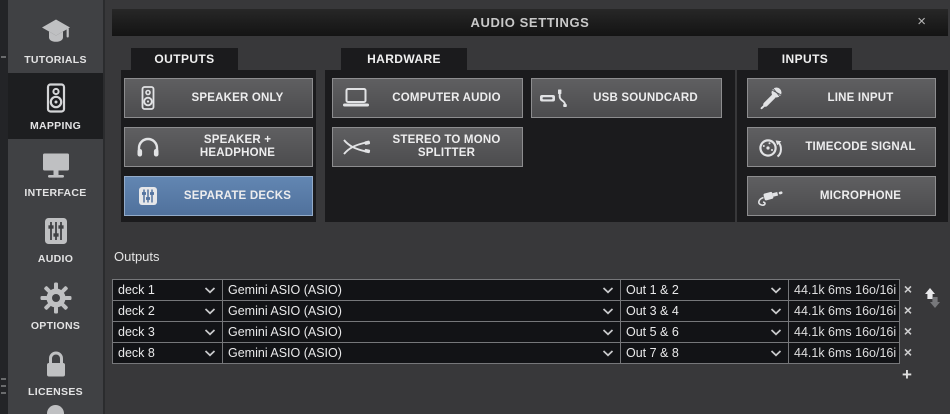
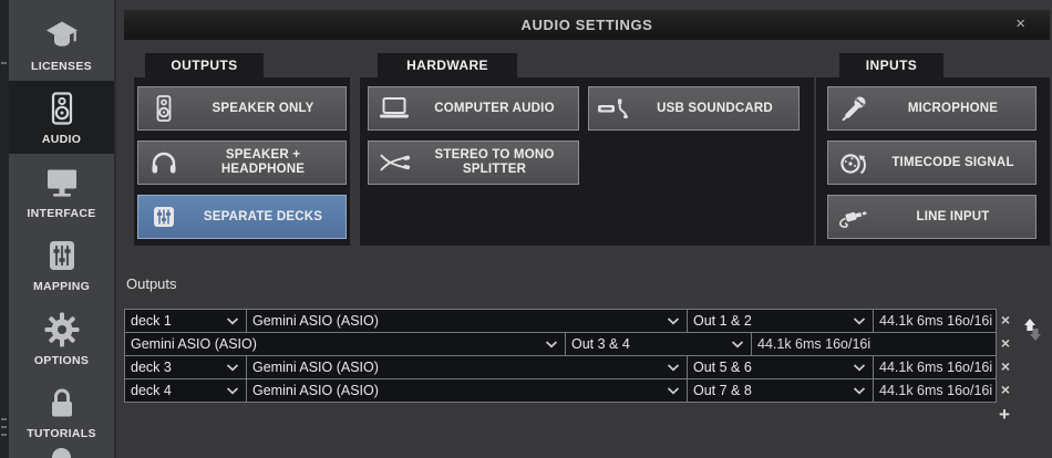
- TUTORIALS
+ LICENSES
- MAPPING
+ AUDIO
  INTERFACE
- AUDIO
+ MAPPING
  OPTIONS
- LICENSES
+ TUTORIALS
  AUDIO SETTINGS
  ×
  OUTPUTS
  HARDWARE
  INPUTS
  SPEAKER ONLY
  SPEAKER + HEADPHONE
  SEPARATE DECKS
  COMPUTER AUDIO
  USB SOUNDCARD
  STEREO TO MONO SPLITTER
- LINE INPUT
+ MICROPHONE
  TIMECODE SIGNAL
- MICROPHONE
+ LINE INPUT
  Outputs
  deck 1
  Gemini ASIO (ASIO)
  Out 1 & 2
  44.1k 6ms 16o/16i
- deck 2
  Gemini ASIO (ASIO)
  Out 3 & 4
  44.1k 6ms 16o/16i
  deck 3
  Gemini ASIO (ASIO)
  Out 5 & 6
  44.1k 6ms 16o/16i
- deck 8
+ deck 4
  Gemini ASIO (ASIO)
  Out 7 & 8
  44.1k 6ms 16o/16i
  ×
  ×
  ×
  ×
  +
